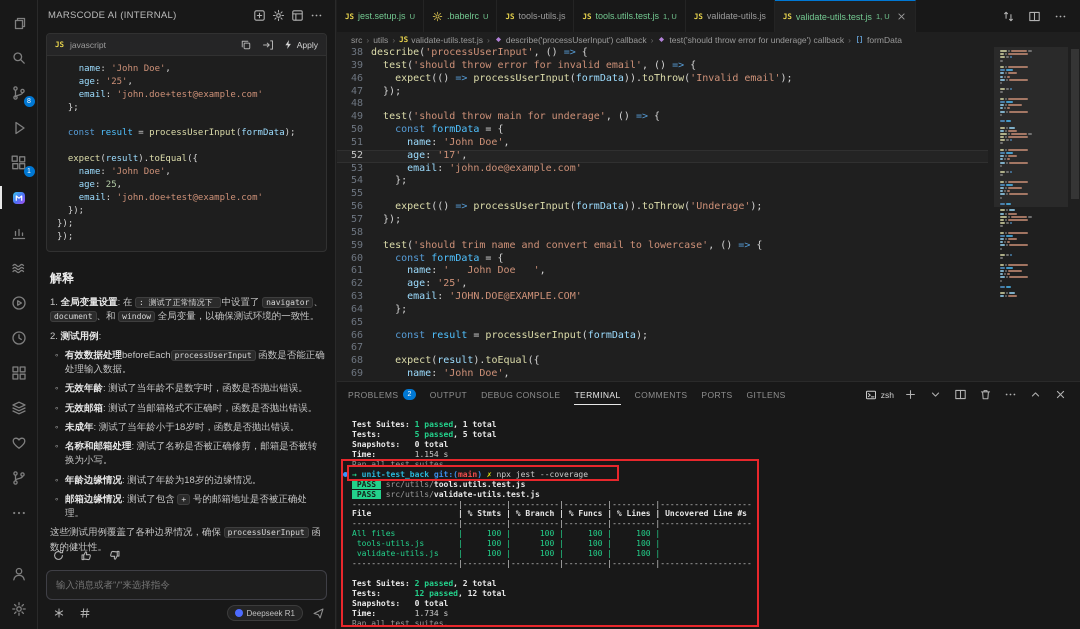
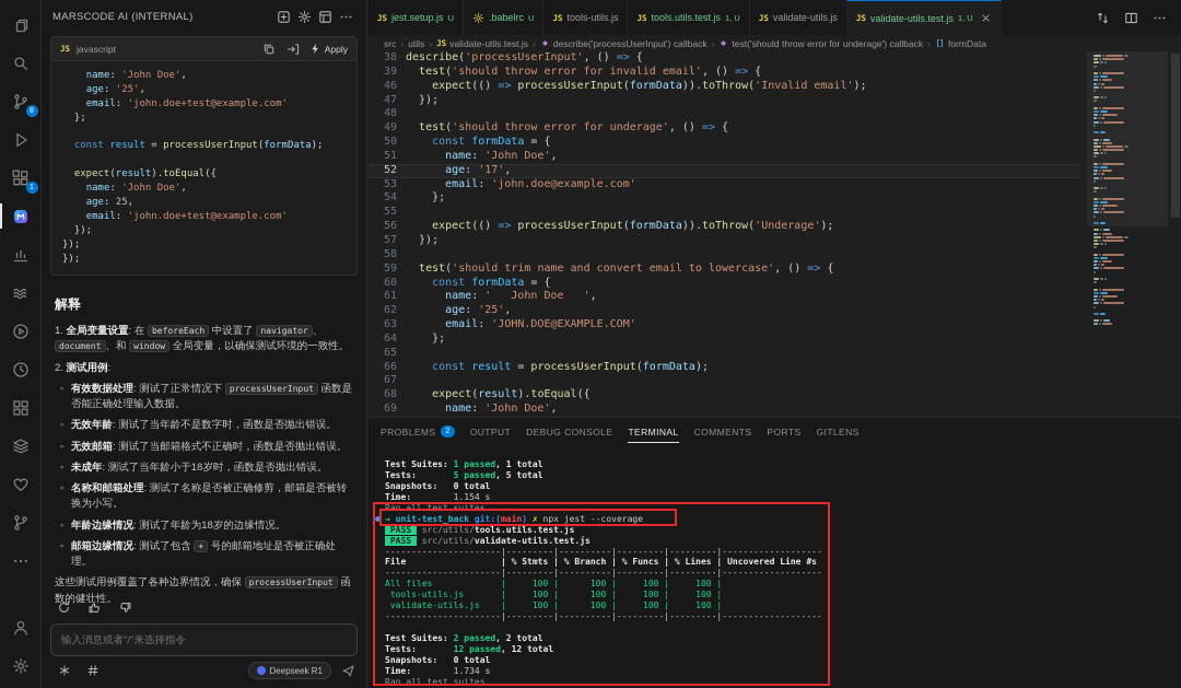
  MARSCODE AI (INTERNAL)
  JS
  javascript
  Apply
  name: 'John Doe',
  age: '25',
  email: 'john.doe+test@example.com'
  };
  const result = processUserInput(formData);
  expect(result).toEqual({
  name: 'John Doe',
  age: 25,
  email: 'john.doe+test@example.com'
  });
  });
  });
  解释
- 1. 全局变量设置: 在 : 测试了正常情况下 中设置了 navigator 、document 、和 window 全局变量，以确保测试环境的一致性。
+ 1. 全局变量设置: 在 beforeEach 中设置了 navigator 、document 、和 window 全局变量，以确保测试环境的一致性。
  2. 测试用例:
- 有效数据处理beforeEach processUserInput 函数是否能正确处理输入数据。
+ 有效数据处理: 测试了正常情况下 processUserInput 函数是否能正确处理输入数据。
  无效年龄: 测试了当年龄不是数字时，函数是否抛出错误。
  无效邮箱: 测试了当邮箱格式不正确时，函数是否抛出错误。
  未成年: 测试了当年龄小于18岁时，函数是否抛出错误。
  名称和邮箱处理: 测试了名称是否被正确修剪，邮箱是否被转换为小写。
  年龄边缘情况: 测试了年龄为18岁的边缘情况。
  邮箱边缘情况: 测试了包含 + 号的邮箱地址是否被正确处理。
  这些测试用例覆盖了各种边界情况，确保 processUserInput 函数的健壮性。
  输入消息或者"/"来选择指令
  Deepseek R1
  JS
  jest.setup.js
  U
  .babelrc
  U
  JS
  tools-utils.js
  JS
  tools.utils.test.js
  1, U
  JS
  validate-utils.js
  JS
  validate-utils.test.js
  1, U
  src
  ›
  utils
  ›
  JS
  validate-utils.test.js
  ›
  describe('processUserInput') callback
  ›
  test('should throw error for underage') callback
  ›
  formData
  38
  39
  46
  47
  48
  49
  50
  51
  52
  53
  54
  55
  56
  57
  58
  59
  60
  61
  62
  63
  64
  65
  66
  67
  68
  69
  describe('processUserInput', () => {
  test('should throw error for invalid email', () => {
  expect(() => processUserInput(formData)).toThrow('Invalid email');
  });
- test('should throw main for underage', () => {
+ test('should throw error for underage', () => {
  const formData = {
  name: 'John Doe',
  age: '17',
  email: 'john.doe@example.com'
  };
  expect(() => processUserInput(formData)).toThrow('Underage');
  });
  test('should trim name and convert email to lowercase', () => {
  const formData = {
  name: ' John Doe ',
  age: '25',
  email: 'JOHN.DOE@EXAMPLE.COM'
  };
  const result = processUserInput(formData);
  expect(result).toEqual({
  name: 'John Doe',
  PROBLEMS
  OUTPUT
  DEBUG CONSOLE
  TERMINAL
  COMMENTS
  PORTS
  GITLENS
- zsh
  Test Suites: 1 passed, 1 total
  Tests: 5 passed, 5 total
  Snapshots: 0 total
  Time: 1.154 s
  Ran all test suites.
  → unit-test_back git:(main) ✗ npx jest --coverage
  PASS src/utils/tools.utils.test.js
  PASS src/utils/validate-utils.test.js
  ----------------------|---------|----------|---------|---------|-------------------
  File | % Stmts | % Branch | % Funcs | % Lines | Uncovered Line #s
  ----------------------|---------|----------|---------|---------|-------------------
  All files | 100 | 100 | 100 | 100 |
  tools-utils.js | 100 | 100 | 100 | 100 |
  validate-utils.js | 100 | 100 | 100 | 100 |
  ----------------------|---------|----------|---------|---------|-------------------
  Test Suites: 2 passed, 2 total
  Tests: 12 passed, 12 total
  Snapshots: 0 total
  Time: 1.734 s
  Ran all test suites.
